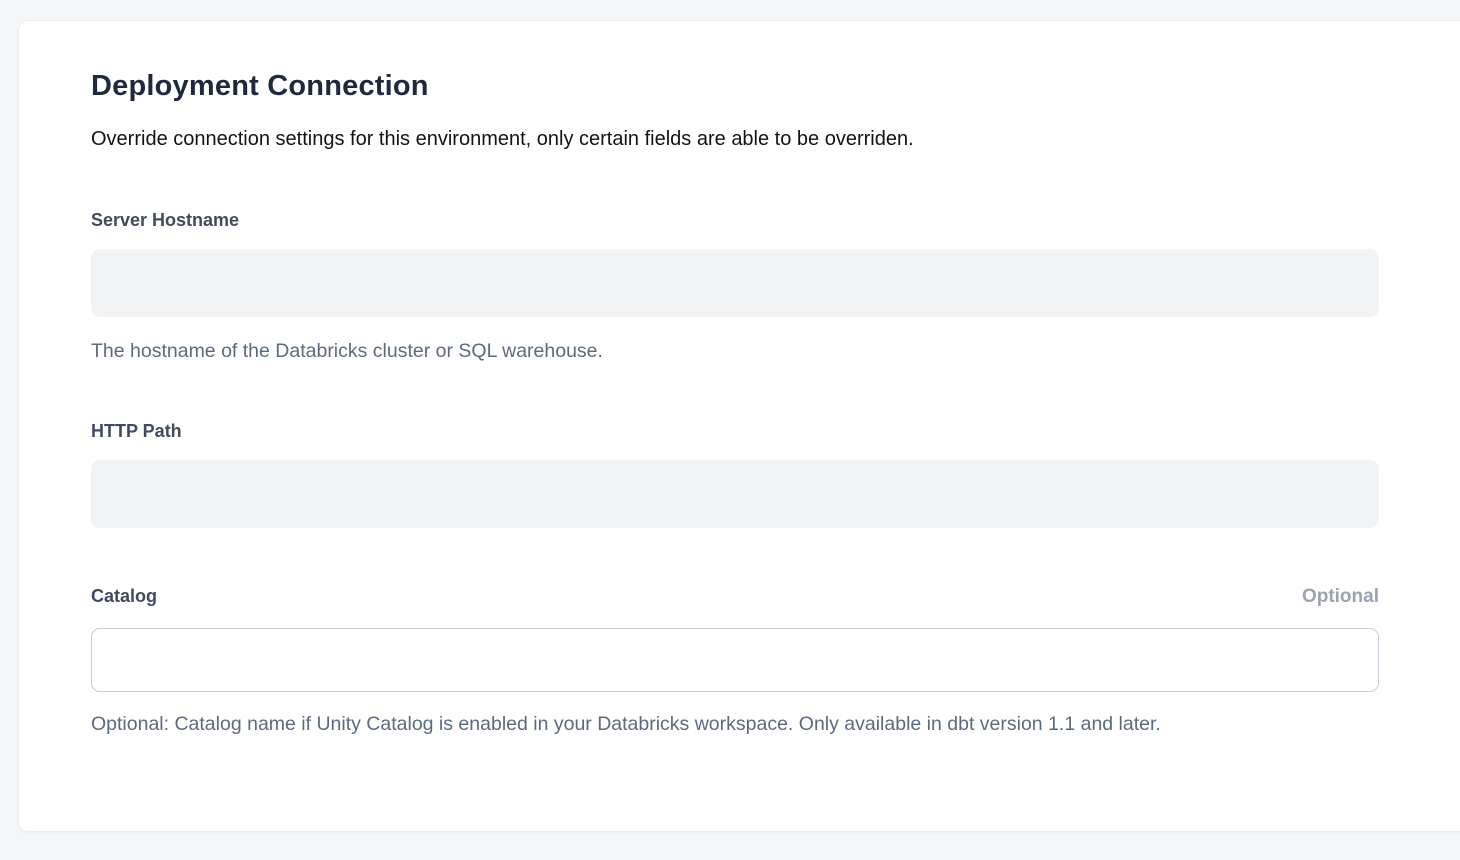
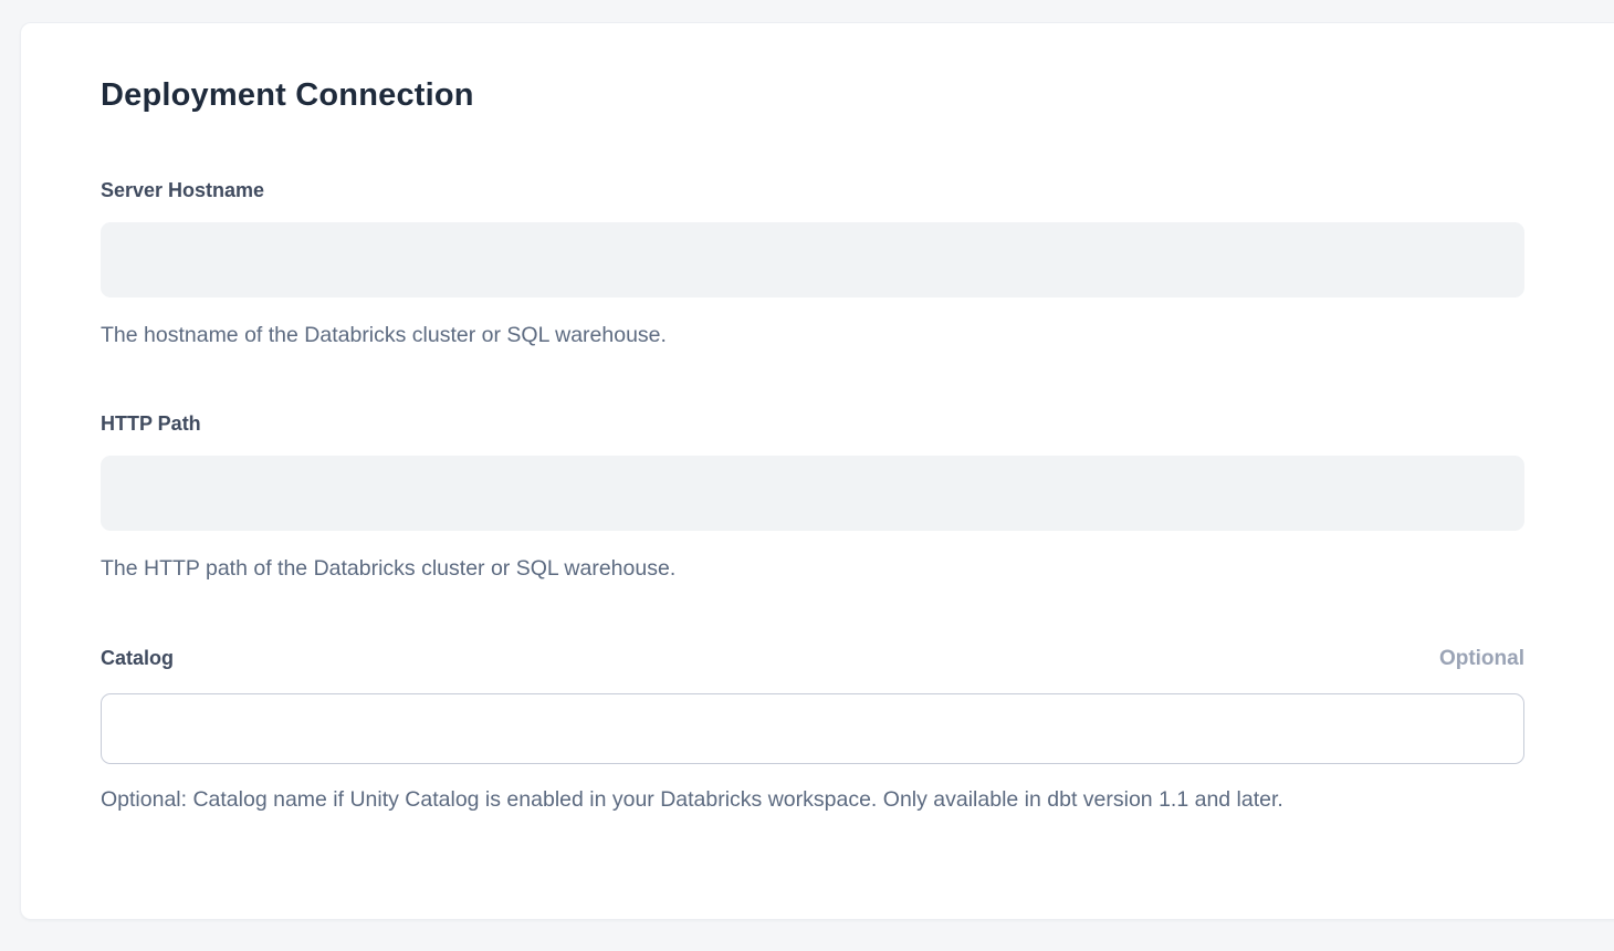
  Deployment Connection
- Override connection settings for this environment, only certain fields are able to be overriden.
  Server Hostname
  The hostname of the Databricks cluster or SQL warehouse.
  HTTP Path
+ The HTTP path of the Databricks cluster or SQL warehouse.
  Catalog
  Optional
  Optional: Catalog name if Unity Catalog is enabled in your Databricks workspace. Only available in dbt version 1.1 and later.
